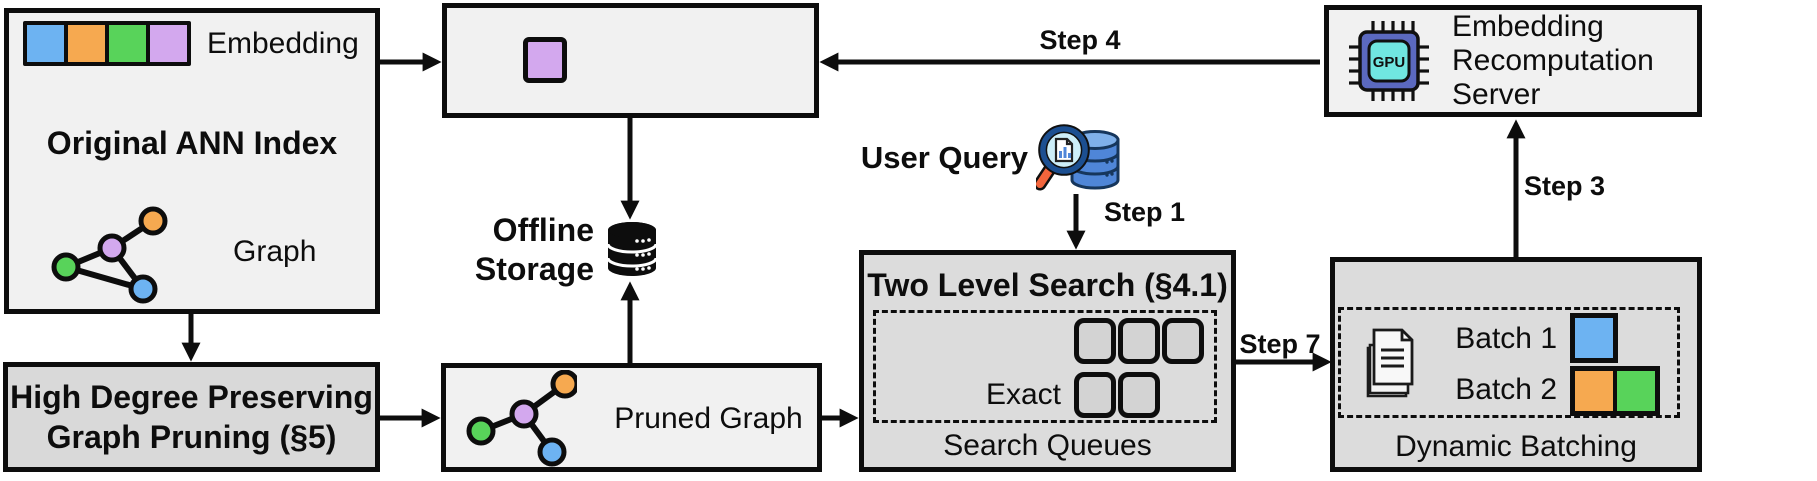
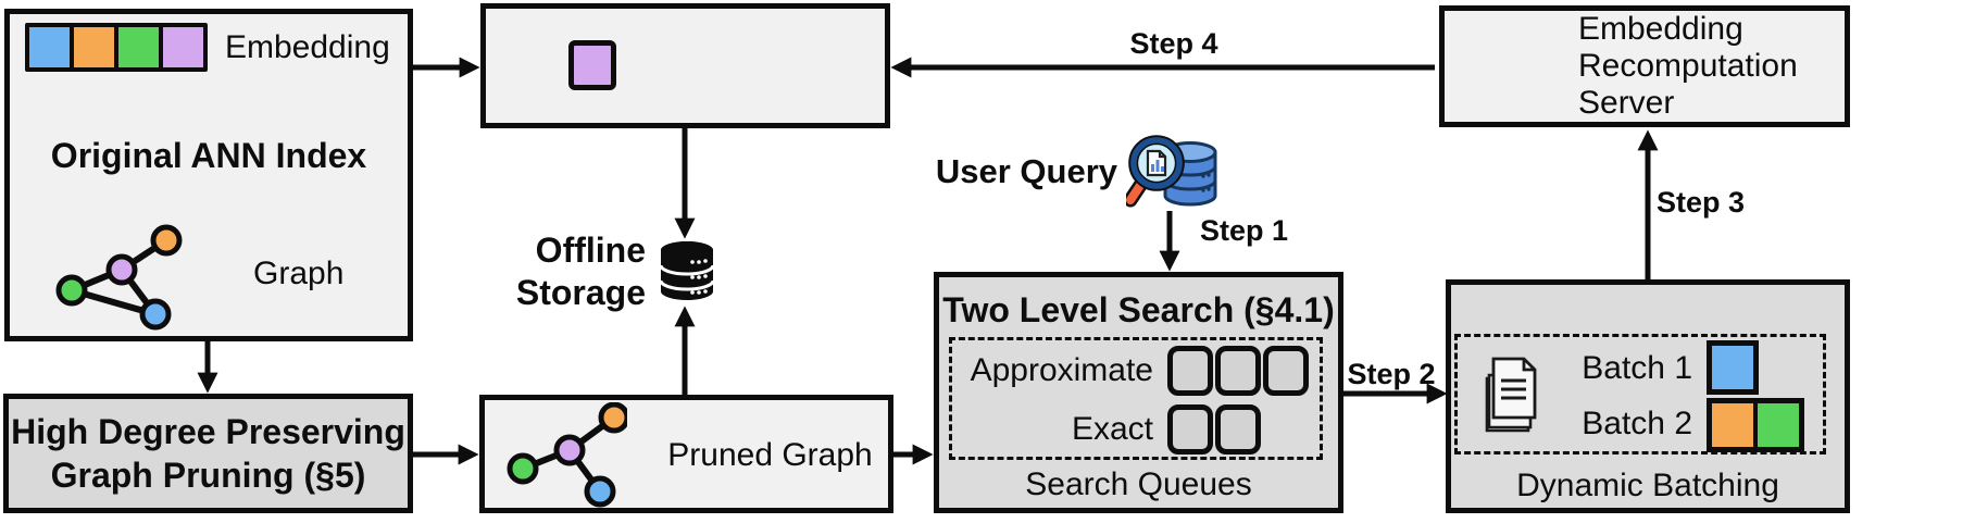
  Step 1
- Step 7
+ Step 2
  Step 3
  Step 4
  Embedding
  Original ANN Index
  Graph
  Offline Storage
  User Query
  High Degree Preserving Graph Pruning (§5)
  Pruned Graph
  Two Level Search (§4.1)
+ Approximate
  Exact
  Search Queues
  Batch 1
  Batch 2
  Dynamic Batching
- GPU
  Embedding Recomputation Server
